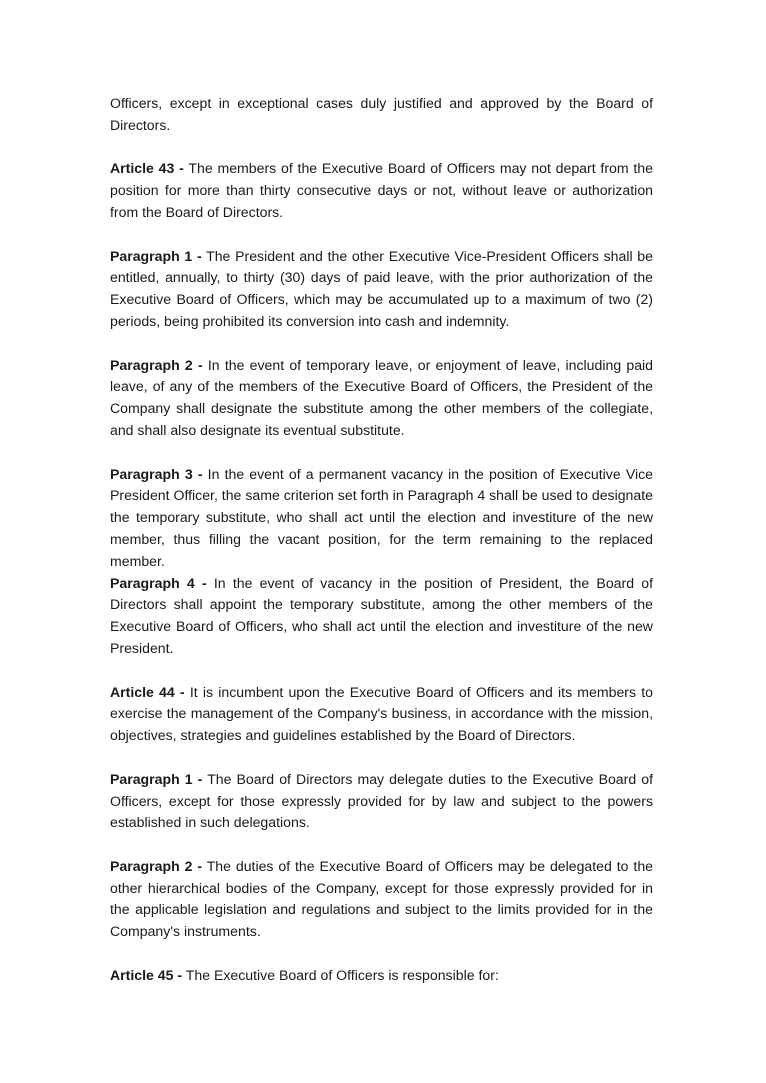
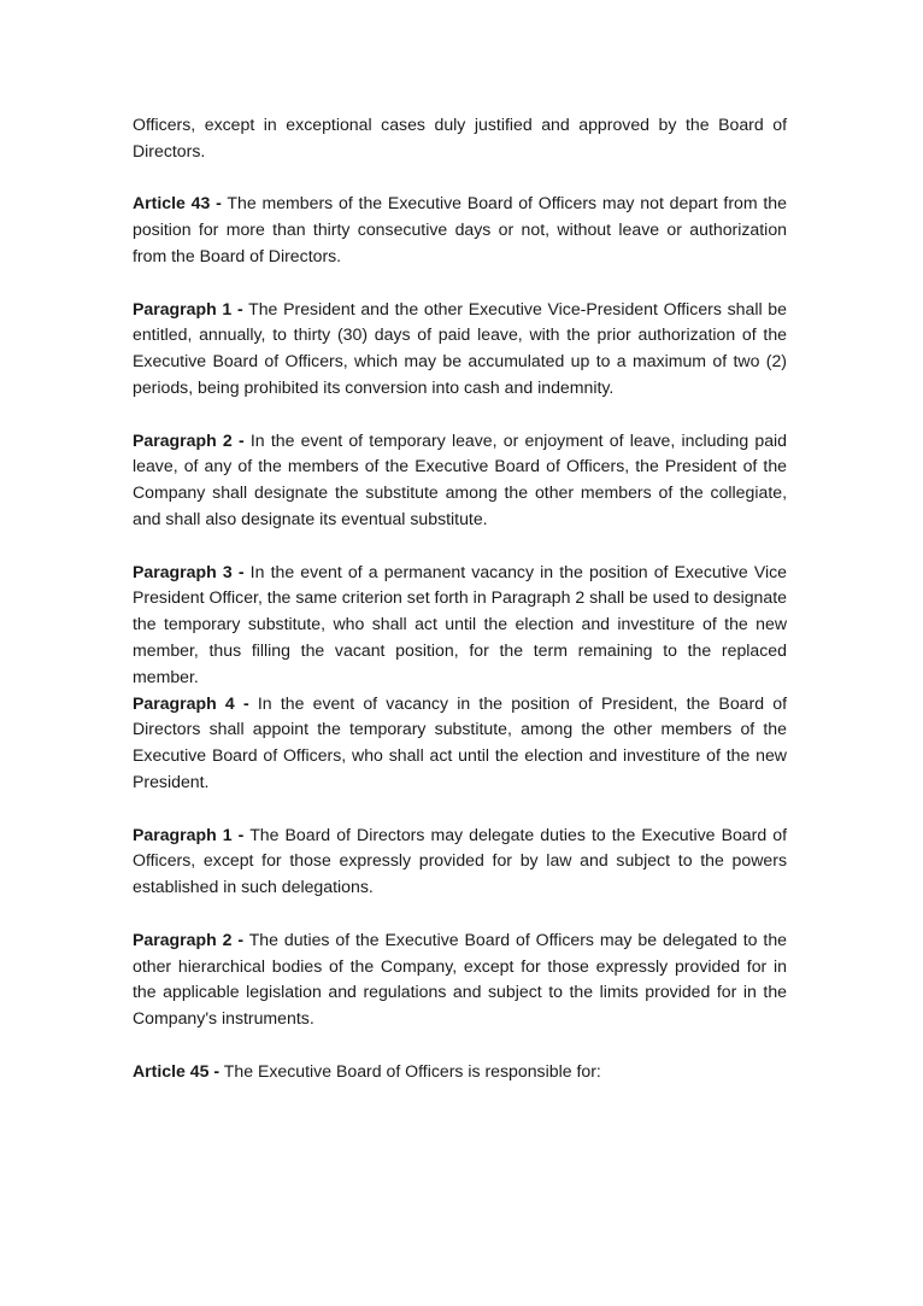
  Officers, except in exceptional cases duly justified and approved by the Board of Directors.
  Article 43 - The members of the Executive Board of Officers may not depart from the position for more than thirty consecutive days or not, without leave or authorization from the Board of Directors.
  Paragraph 1 - The President and the other Executive Vice-President Officers shall be entitled, annually, to thirty (30) days of paid leave, with the prior authorization of the Executive Board of Officers, which may be accumulated up to a maximum of two (2) periods, being prohibited its conversion into cash and indemnity.
  Paragraph 2 - In the event of temporary leave, or enjoyment of leave, including paid leave, of any of the members of the Executive Board of Officers, the President of the Company shall designate the substitute among the other members of the collegiate, and shall also designate its eventual substitute.
- Paragraph 3 - In the event of a permanent vacancy in the position of Executive Vice President Officer, the same criterion set forth in Paragraph 4 shall be used to designate the temporary substitute, who shall act until the election and investiture of the new member, thus filling the vacant position, for the term remaining to the replaced member.
+ Paragraph 3 - In the event of a permanent vacancy in the position of Executive Vice President Officer, the same criterion set forth in Paragraph 2 shall be used to designate the temporary substitute, who shall act until the election and investiture of the new member, thus filling the vacant position, for the term remaining to the replaced member.
  Paragraph 4 - In the event of vacancy in the position of President, the Board of Directors shall appoint the temporary substitute, among the other members of the Executive Board of Officers, who shall act until the election and investiture of the new President.
- Article 44 - It is incumbent upon the Executive Board of Officers and its members to exercise the management of the Company's business, in accordance with the mission, objectives, strategies and guidelines established by the Board of Directors.
  Paragraph 1 - The Board of Directors may delegate duties to the Executive Board of Officers, except for those expressly provided for by law and subject to the powers established in such delegations.
  Paragraph 2 - The duties of the Executive Board of Officers may be delegated to the other hierarchical bodies of the Company, except for those expressly provided for in the applicable legislation and regulations and subject to the limits provided for in the Company's instruments.
  Article 45 - The Executive Board of Officers is responsible for:
